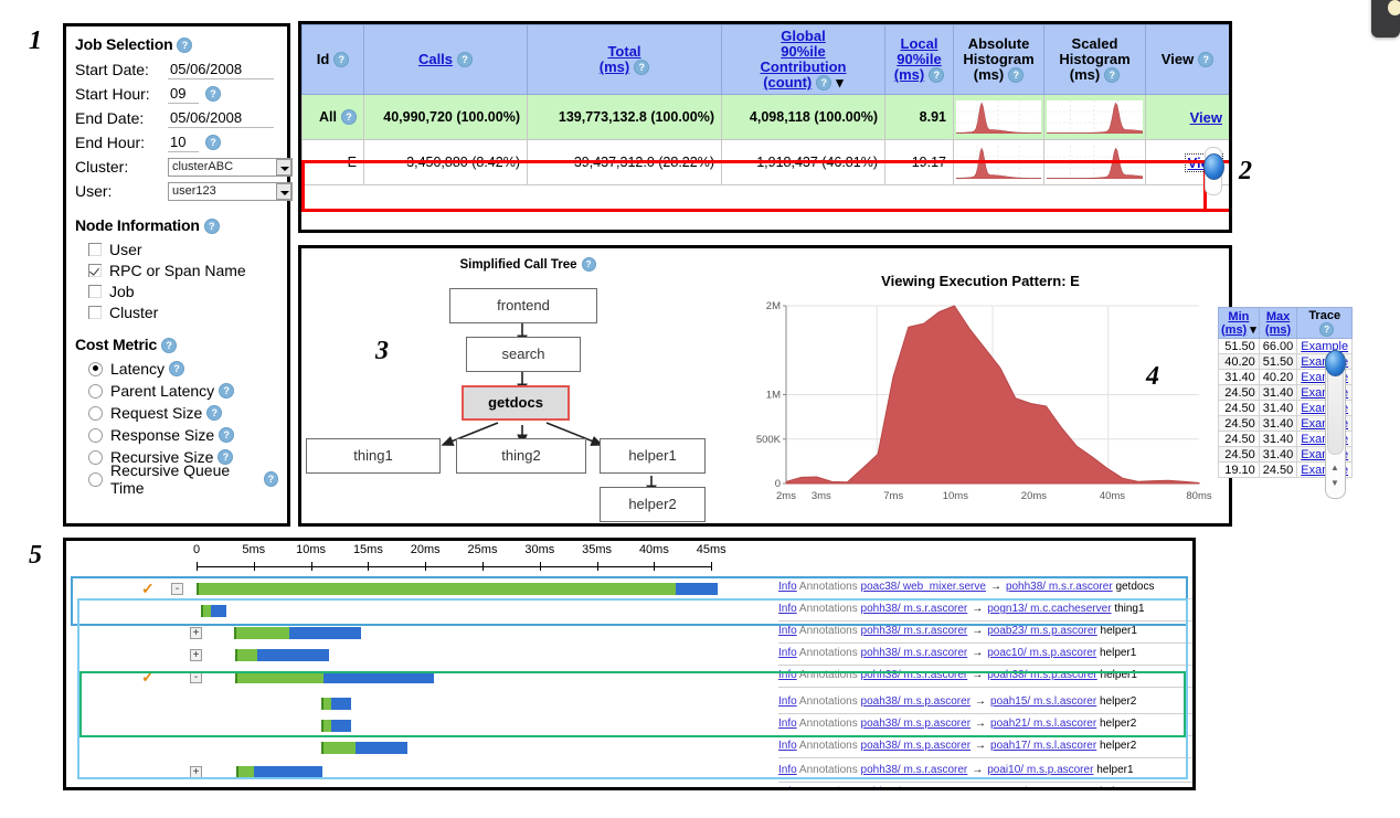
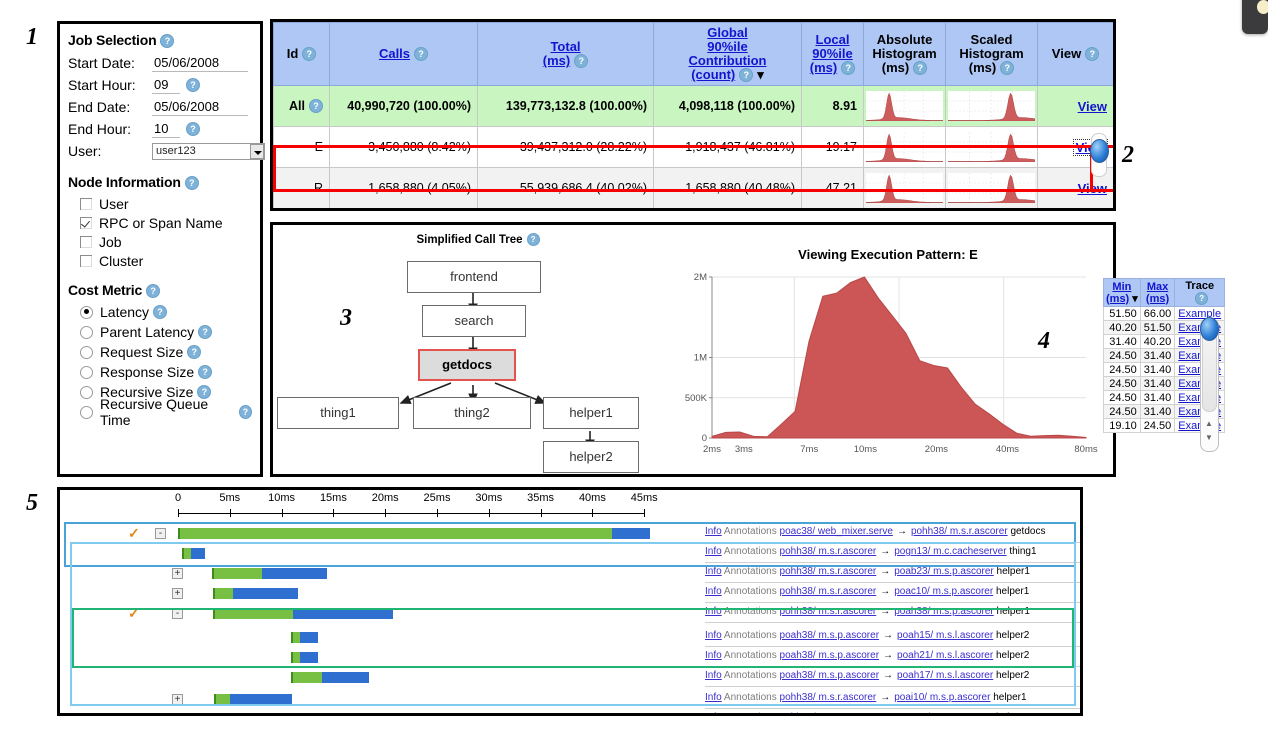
  1
  2
  3
  4
  5
  Job Selection ?
  Start Date:
  05/06/2008
  Start Hour:
  09
  ?
  End Date:
  05/06/2008
  End Hour:
  10
  ?
- Cluster:
- clusterABC
  User:
  user123
  Node Information ?
  User
  RPC or Span Name
  Job
  Cluster
  Cost Metric ?
  Latency
  ?
  Parent Latency
  ?
  Request Size
  ?
  Response Size
  ?
  Recursive Size
  ?
  Recursive Queue Time
  ?
  Id ?	Calls ?	Total(ms) ?	Global90%ileContribution(count) ? ▾	Local90%ile(ms) ?	AbsoluteHistogram(ms) ?	ScaledHistogram(ms) ?	View ?
  All ?	40,990,720 (100.00%)	139,773,132.8 (100.00%)	4,098,118 (100.00%)	8.91			View
+ R	1,658,880 (4.05%)	55,939,686.4 (40.02%)	1,658,880 (40.48%)	47.21			View
  Simplified Call Tree ?
  frontend
  search
  getdocs
  thing1
  thing2
  helper1
  helper2
  Viewing Execution Pattern: E
  2ms
  3ms
  7ms
  10ms
  20ms
  40ms
  80ms
  0
  500K
  1M
  2M
  Min(ms) ▾	Max(ms)	Trace?
  51.50	66.00	Example
  40.20	51.50	Exa
  31.40	40.20	Exa
  24.50	31.40	Exa
  24.50	31.40	Exa
  24.50	31.40	Exa
  24.50	31.40	Exa
  24.50	31.40	Exa
  19.10	24.50	Exa
  ▲
  ▼
  0
  5ms
  10ms
  15ms
  20ms
  25ms
  30ms
  35ms
  40ms
  45ms
  ✓
  -
  Info Annotations poac38/ web_mixer.serve → pohh38/ m.s.r.ascorer getdocs
  Info Annotations pohh38/ m.s.r.ascorer → pogn13/ m.c.cacheserver thing1
  +
  Info Annotations pohh38/ m.s.r.ascorer → poab23/ m.s.p.ascorer helper1
  +
  Info Annotations pohh38/ m.s.r.ascorer → poac10/ m.s.p.ascorer helper1
  ✓
  -
  Info Annotations pohh38/ m.s.r.ascorer → poah38/ m.s.p.ascorer helper1
  Info Annotations poah38/ m.s.p.ascorer → poah15/ m.s.l.ascorer helper2
  Info Annotations poah38/ m.s.p.ascorer → poah21/ m.s.l.ascorer helper2
  Info Annotations poah38/ m.s.p.ascorer → poah17/ m.s.l.ascorer helper2
  +
  Info Annotations pohh38/ m.s.r.ascorer → poai10/ m.s.p.ascorer helper1
